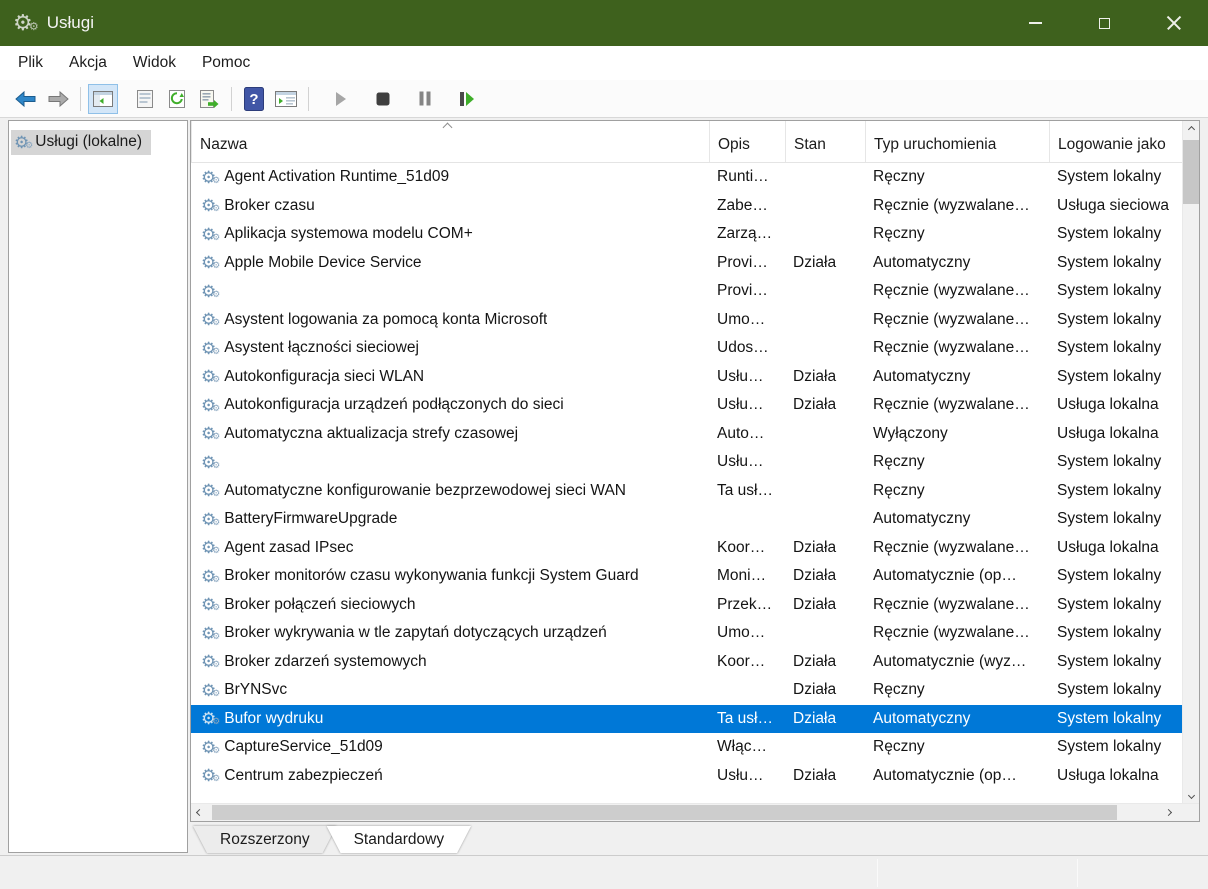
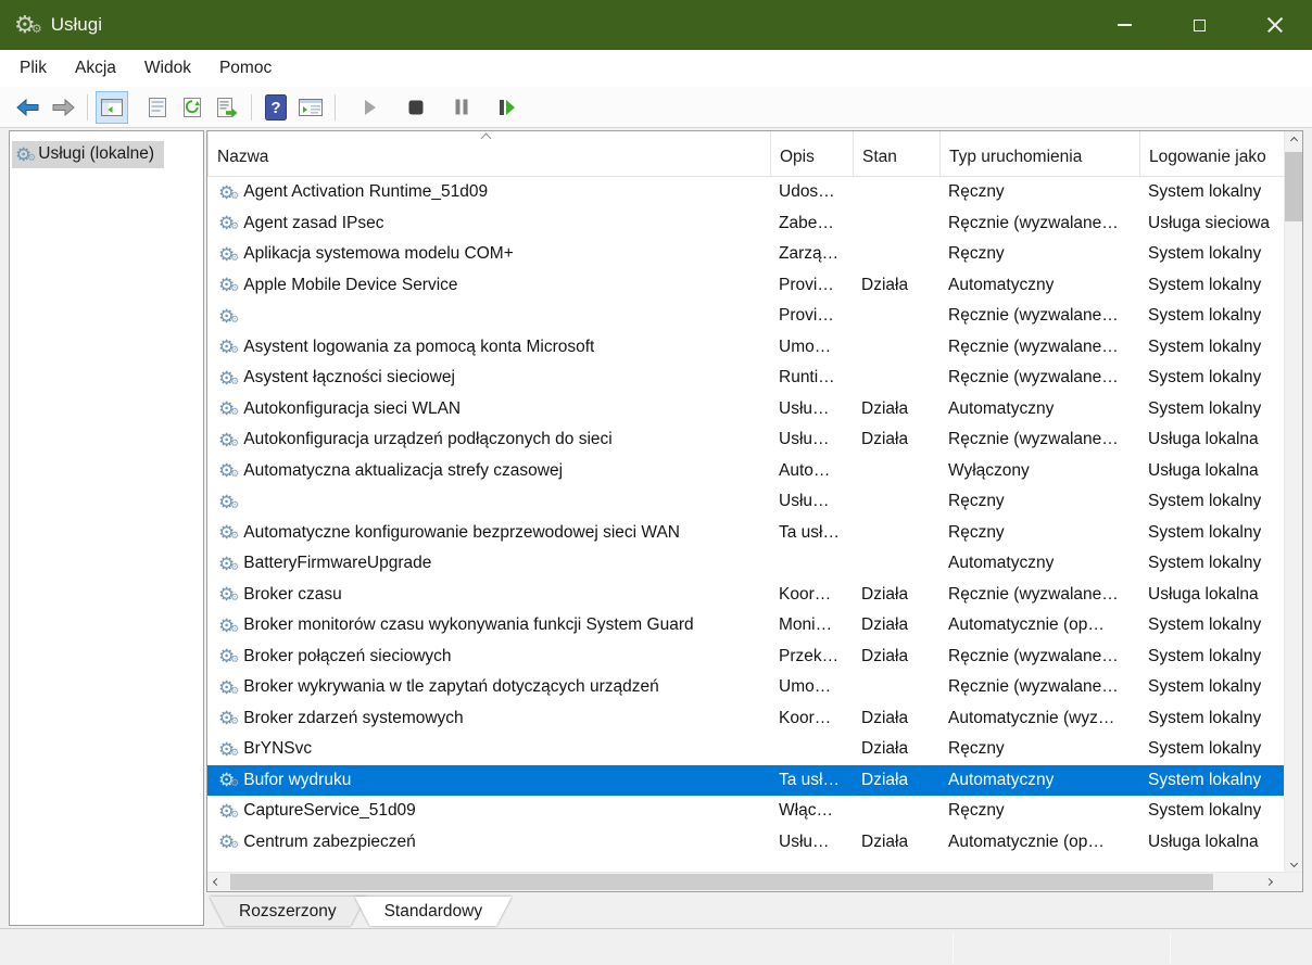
  ⚙
  Usługi
  Plik
  Akcja
  Widok
  Pomoc
  ?
  ⚙
  Usługi (lokalne)
  Nazwa
  Opis
  Stan
  Typ uruchomienia
  Logowanie jako
  ⚙
  Agent Activation Runtime_51d09
- Runti…
+ Udos…
  Ręczny
  System lokalny
  ⚙
- Broker czasu
+ Agent zasad IPsec
  Zabe…
  Ręcznie (wyzwalane…
  Usługa sieciowa
  ⚙
  Aplikacja systemowa modelu COM+
  Zarzą…
  Ręczny
  System lokalny
  ⚙
  Apple Mobile Device Service
  Provi…
  Działa
  Automatyczny
  System lokalny
  ⚙
  Provi…
  Ręcznie (wyzwalane…
  System lokalny
  ⚙
  Asystent logowania za pomocą konta Microsoft
  Umo…
  Ręcznie (wyzwalane…
  System lokalny
  ⚙
  Asystent łączności sieciowej
- Udos…
+ Runti…
  Ręcznie (wyzwalane…
  System lokalny
  ⚙
  Autokonfiguracja sieci WLAN
  Usłu…
  Działa
  Automatyczny
  System lokalny
  ⚙
  Autokonfiguracja urządzeń podłączonych do sieci
  Usłu…
  Działa
  Ręcznie (wyzwalane…
  Usługa lokalna
  ⚙
  Automatyczna aktualizacja strefy czasowej
  Auto…
  Wyłączony
  Usługa lokalna
  ⚙
  Usłu…
  Ręczny
  System lokalny
  ⚙
  Automatyczne konfigurowanie bezprzewodowej sieci WAN
  Ta usł…
  Ręczny
  System lokalny
  ⚙
  BatteryFirmwareUpgrade
  Automatyczny
  System lokalny
  ⚙
- Agent zasad IPsec
+ Broker czasu
  Koor…
  Działa
  Ręcznie (wyzwalane…
  Usługa lokalna
  ⚙
  Broker monitorów czasu wykonywania funkcji System Guard
  Moni…
  Działa
  Automatycznie (op…
  System lokalny
  ⚙
  Broker połączeń sieciowych
  Przek…
  Działa
  Ręcznie (wyzwalane…
  System lokalny
  ⚙
  Broker wykrywania w tle zapytań dotyczących urządzeń
  Umo…
  Ręcznie (wyzwalane…
  System lokalny
  ⚙
  Broker zdarzeń systemowych
  Koor…
  Działa
  Automatycznie (wyz…
  System lokalny
  ⚙
  BrYNSvc
  Działa
  Ręczny
  System lokalny
  ⚙
  Bufor wydruku
  Ta usł…
  Działa
  Automatyczny
  System lokalny
  ⚙
  CaptureService_51d09
  Włąc…
  Ręczny
  System lokalny
  ⚙
  Centrum zabezpieczeń
  Usłu…
  Działa
  Automatycznie (op…
  Usługa lokalna
  Rozszerzony
  Standardowy
